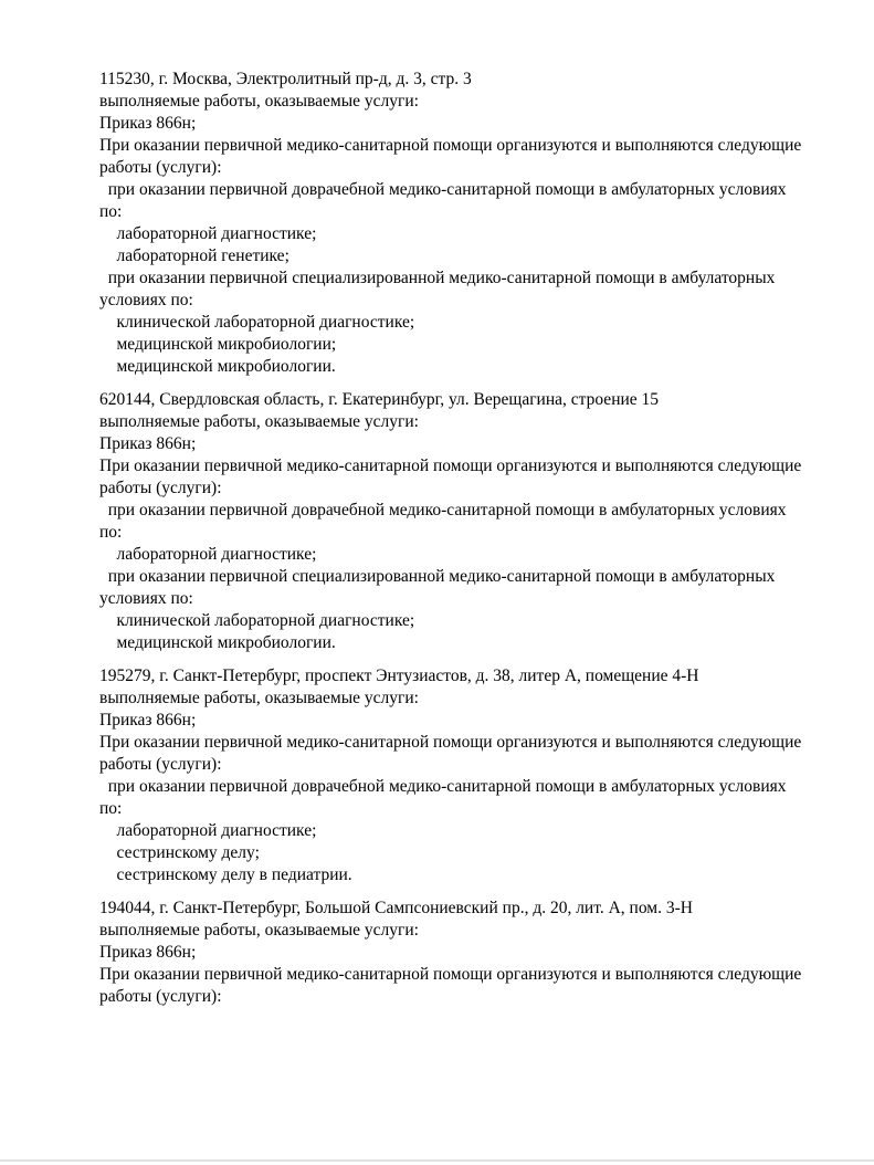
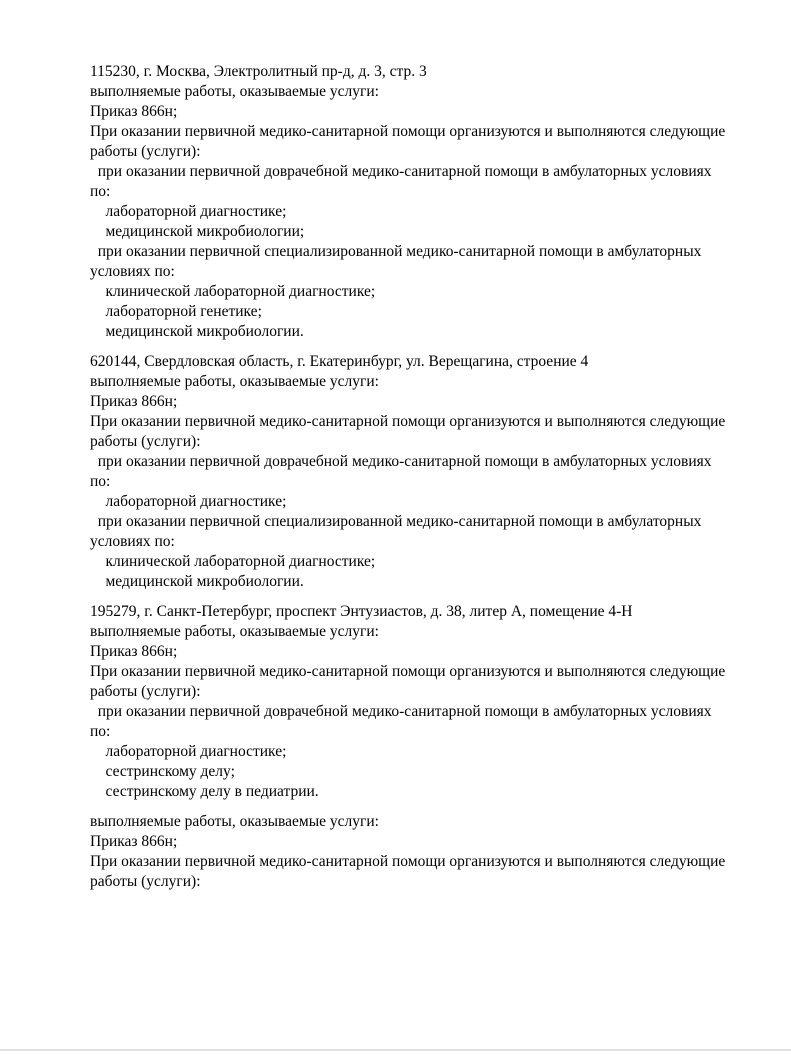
  115230, г. Москва, Электролитный пр-д, д. 3, стр. 3
  выполняемые работы, оказываемые услуги:
  Приказ 866н;
  При оказании первичной медико-санитарной помощи организуются и выполняются следующие
  работы (услуги):
  при оказании первичной доврачебной медико-санитарной помощи в амбулаторных условиях
  по:
  лабораторной диагностике;
- лабораторной генетике;
+ медицинской микробиологии;
  при оказании первичной специализированной медико-санитарной помощи в амбулаторных
  условиях по:
  клинической лабораторной диагностике;
- медицинской микробиологии;
+ лабораторной генетике;
  медицинской микробиологии.
- 620144, Свердловская область, г. Екатеринбург, ул. Верещагина, строение 15
+ 620144, Свердловская область, г. Екатеринбург, ул. Верещагина, строение 4
  выполняемые работы, оказываемые услуги:
  Приказ 866н;
  При оказании первичной медико-санитарной помощи организуются и выполняются следующие
  работы (услуги):
  при оказании первичной доврачебной медико-санитарной помощи в амбулаторных условиях
  по:
  лабораторной диагностике;
  при оказании первичной специализированной медико-санитарной помощи в амбулаторных
  условиях по:
  клинической лабораторной диагностике;
  медицинской микробиологии.
  195279, г. Санкт-Петербург, проспект Энтузиастов, д. 38, литер А, помещение 4-Н
  выполняемые работы, оказываемые услуги:
  Приказ 866н;
  При оказании первичной медико-санитарной помощи организуются и выполняются следующие
  работы (услуги):
  при оказании первичной доврачебной медико-санитарной помощи в амбулаторных условиях
  по:
  лабораторной диагностике;
  сестринскому делу;
  сестринскому делу в педиатрии.
- 194044, г. Санкт-Петербург, Большой Сампсониевский пр., д. 20, лит. А, пом. 3-Н
  выполняемые работы, оказываемые услуги:
  Приказ 866н;
  При оказании первичной медико-санитарной помощи организуются и выполняются следующие
  работы (услуги):
